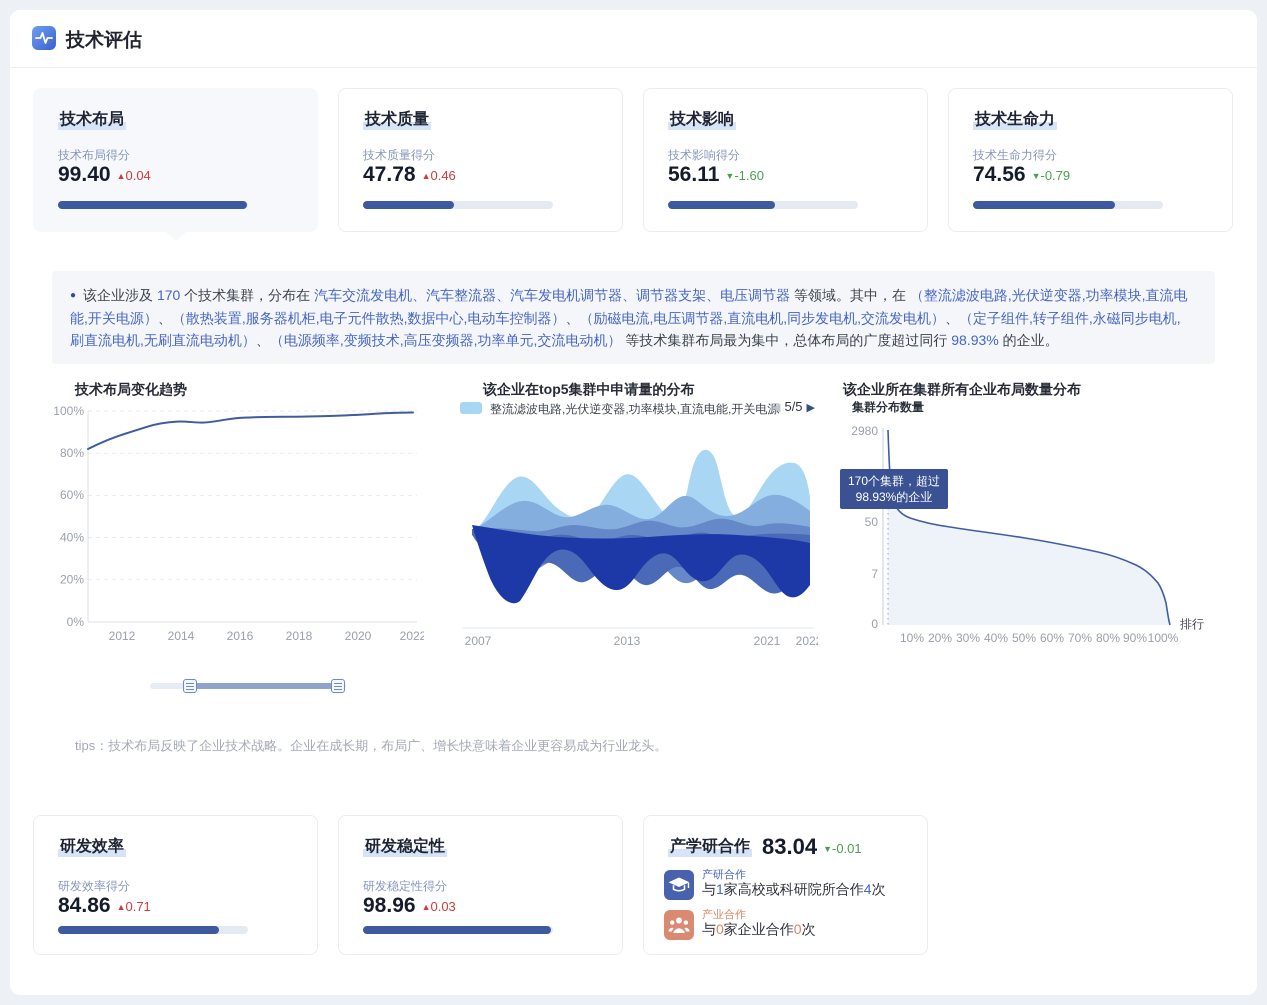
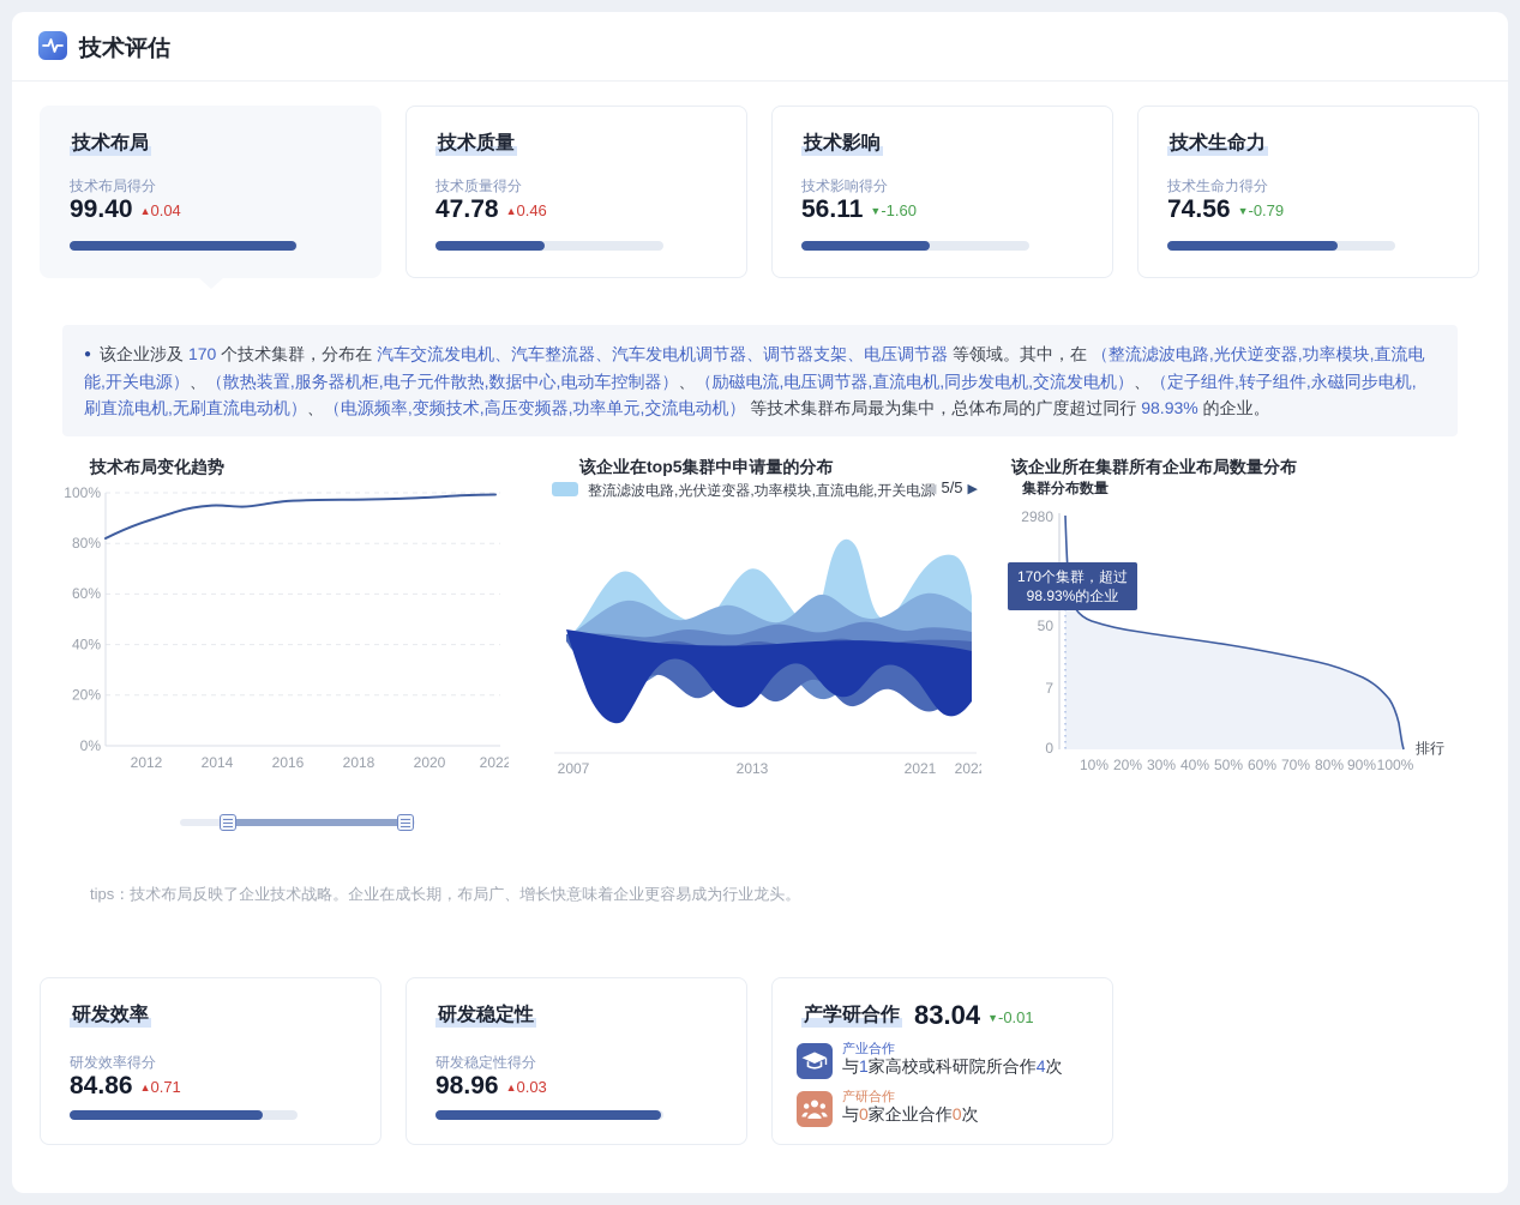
  技术评估
  技术布局
  技术布局得分
  99.40 ▲0.04
  技术质量
  技术质量得分
  47.78 ▲0.46
  技术影响
  技术影响得分
  56.11 ▼-1.60
  技术生命力
  技术生命力得分
  74.56 ▼-0.79
  ● 该企业涉及 170 个技术集群，分布在 汽车交流发电机、汽车整流器、汽车发电机调节器、调节器支架、电压调节器 等领域。其中，在 （整流滤波电路,光伏逆变器,功率模块,直流电能,开关电源）、（散热装置,服务器机柜,电子元件散热,数据中心,电动车控制器）、（励磁电流,电压调节器,直流电机,同步发电机,交流发电机）、（定子组件,转子组件,永磁同步电机,刷直流电机,无刷直流电动机）、（电源频率,变频技术,高压变频器,功率单元,交流电动机） 等技术集群布局最为集中，总体布局的广度超过同行 98.93% 的企业。
  技术布局变化趋势
  100%
  80%
  60%
  40%
  20%
  0%
  2012
  2014
  2016
  2018
  2020
  2022
  该企业在top5集群中申请量的分布
  整流滤波电路,光伏逆变器,功率模块,直流电能,开关电源
  ◀ 5/5 ▶
  2007
  2013
  2021
  202
  该企业所在集群所有企业布局数量分布
  集群分布数量
  2980
  50
  7
  0
  10%
  20%
  30%
  40%
  50%
  60%
  70%
  80%
  90%
  100%
  排行
  170个集群，超过
  98.93%的企业
  tips：技术布局反映了企业技术战略。企业在成长期，布局广、增长快意味着企业更容易成为行业龙头。
  研发效率
  研发效率得分
  84.86 ▲0.71
  研发稳定性
  研发稳定性得分
  98.96 ▲0.03
  产学研合作
  83.04 ▼-0.01
- 产研合作
+ 产业合作
  与1家高校或科研院所合作4次
- 产业合作
+ 产研合作
  与0家企业合作0次
